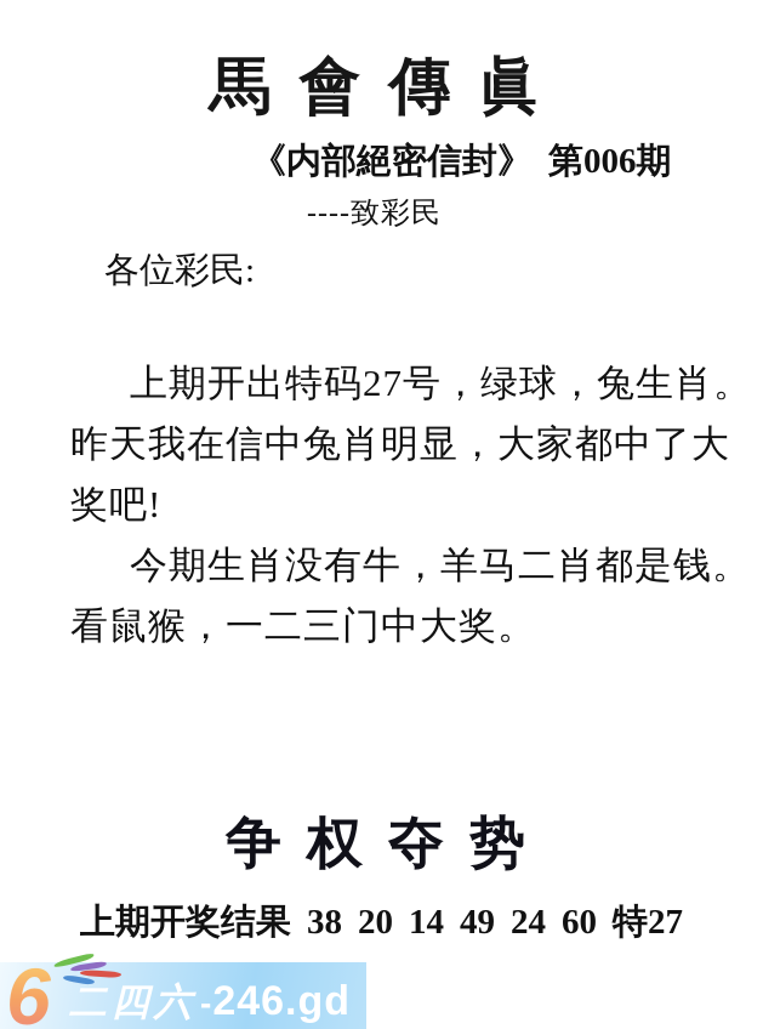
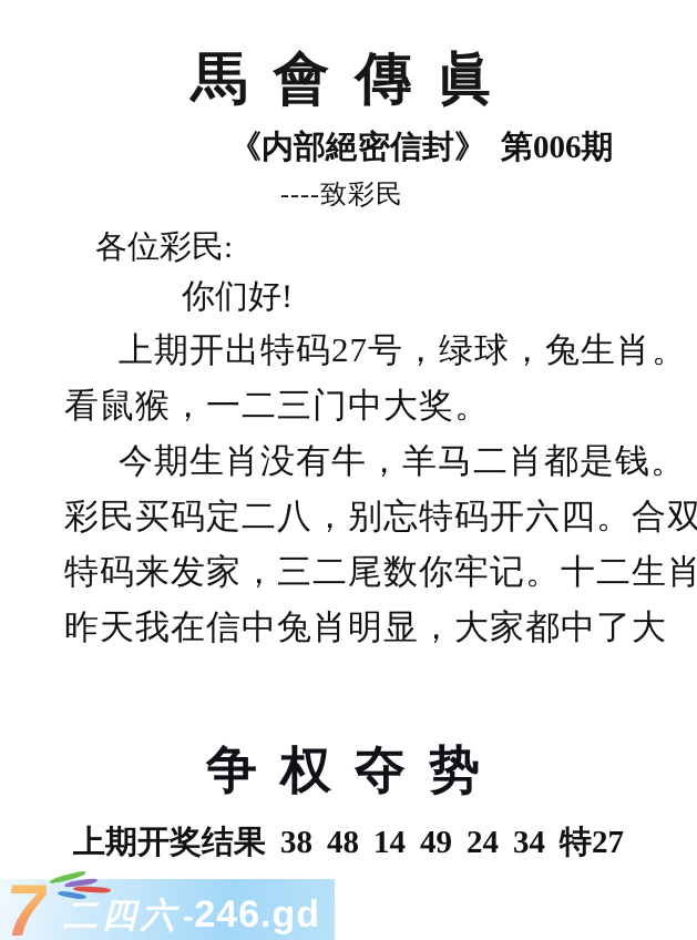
  馬會傳眞
  《内部絕密信封》 第006期
  ----致彩民
  各位彩民:
+ 你们好!
  上期开出特码27号，绿球，兔生肖。
- 昨天我在信中兔肖明显，大家都中了大
+ 看鼠猴，一二三门中大奖。
- 奖吧!
  今期生肖没有牛，羊马二肖都是钱。
+ 彩民买码定二八，别忘特码开六四。合双
+ 特码来发家，三二尾数你牢记。十二生肖
- 看鼠猴，一二三门中大奖。
+ 昨天我在信中兔肖明显，大家都中了大
  争权夺势
  上期开奖结果
  38
- 20
+ 48
  14
  49
  24
- 60
+ 34
  特27
- 6
+ 7
  二四六
  -
  246.gd
